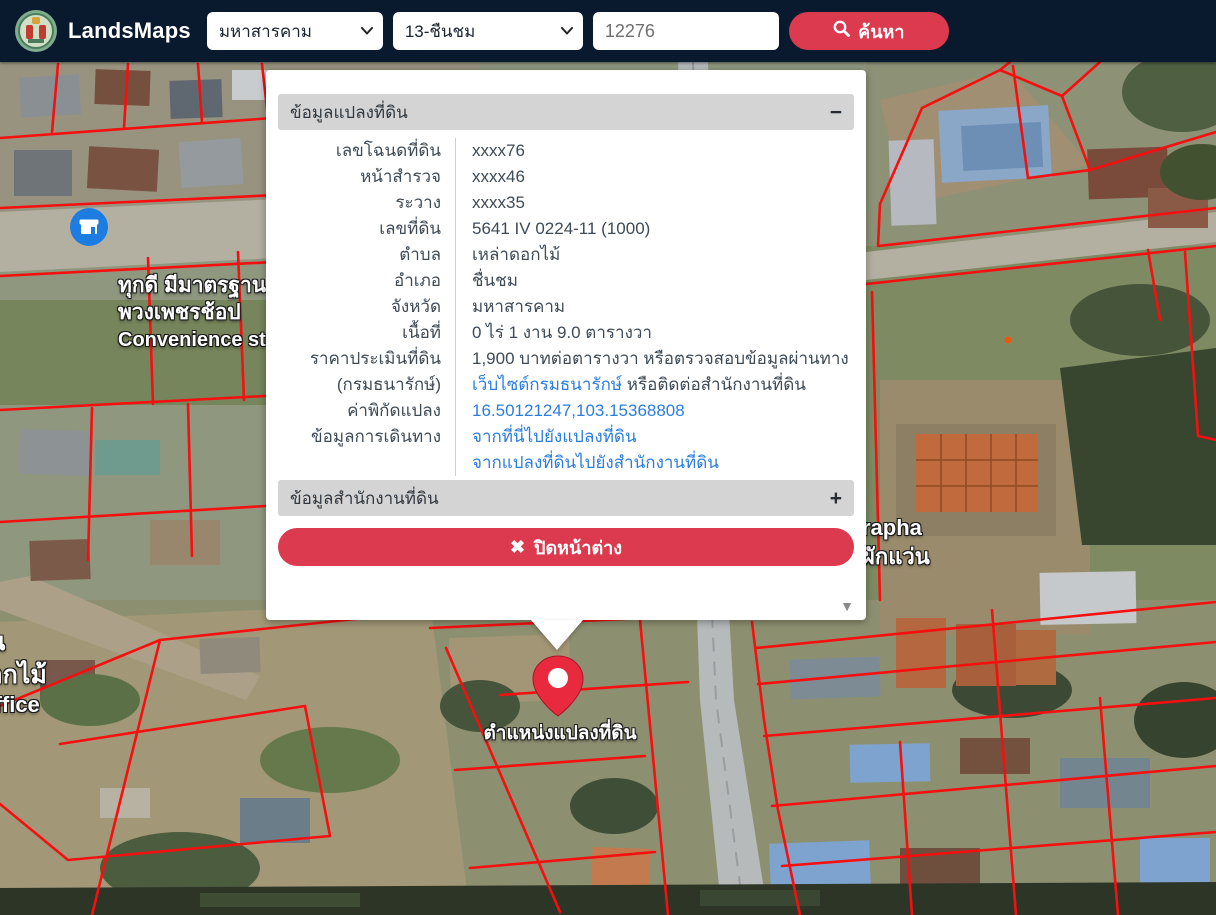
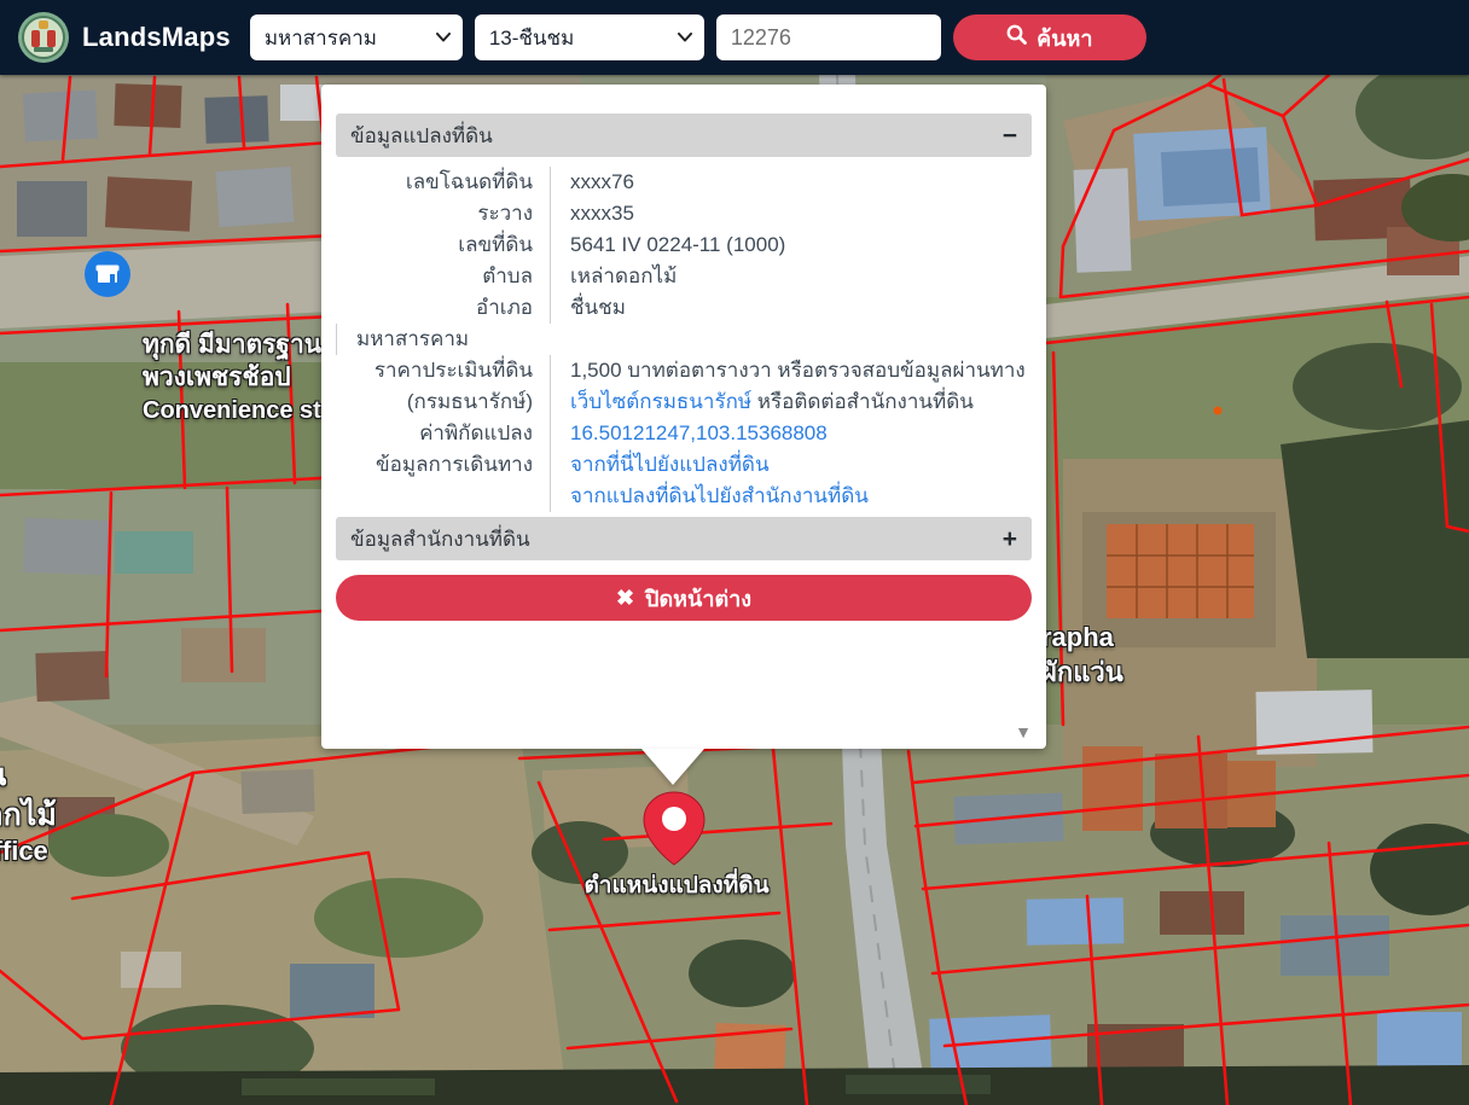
  ทุกดี มีมาตรฐาน
  พวงเพชรช้อป
  Convenience st
  rapha
  ผักแว่น
  ตำแหน่งแปลงที่ดิน
  ข้อมูลแปลงที่ดิน
  −
  เลขโฉนดที่ดิน
  xxxx76
- หน้าสำรวจ
- xxxx46
  ระวาง
  xxxx35
  เลขที่ดิน
  5641 IV 0224-11 (1000)
  ตำบล
  เหล่าดอกไม้
  อำเภอ
  ชื่นชม
- จังหวัด
  มหาสารคาม
- เนื้อที่
- 0 ไร่ 1 งาน 9.0 ตารางวา
  ราคาประเมินที่ดิน
  (กรมธนารักษ์)
- 1,900 บาทต่อตารางวา หรือตรวจสอบข้อมูลผ่านทาง เว็บไซต์กรมธนารักษ์ หรือติดต่อสำนักงานที่ดิน
+ 1,500 บาทต่อตารางวา หรือตรวจสอบข้อมูลผ่านทาง เว็บไซต์กรมธนารักษ์ หรือติดต่อสำนักงานที่ดิน
  ค่าพิกัดแปลง
  16.50121247,103.15368808
  ข้อมูลการเดินทาง
  จากที่นี่ไปยังแปลงที่ดิน
  จากแปลงที่ดินไปยังสำนักงานที่ดิน
  ข้อมูลสำนักงานที่ดิน
  +
  ✖
  ปิดหน้าต่าง
  ▼
  LandsMaps
  มหาสารคาม
  13-ชื่นชม
  12276
  ค้นหา
